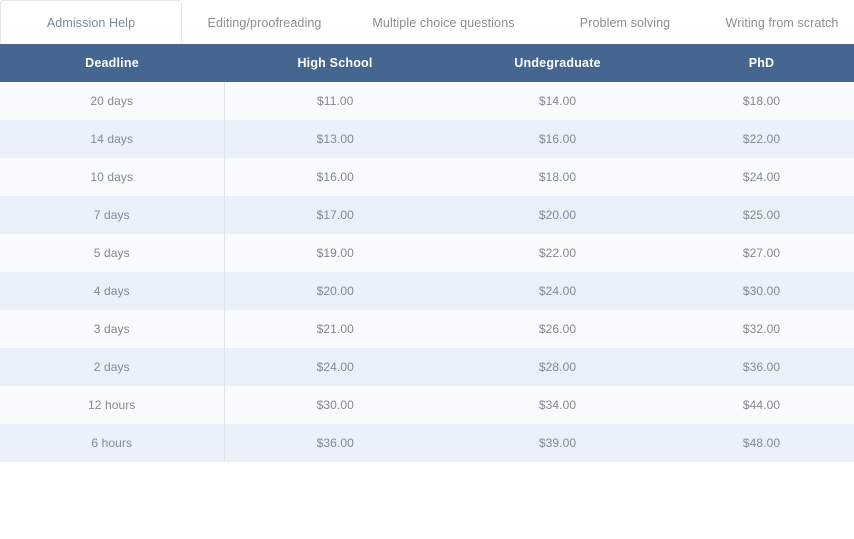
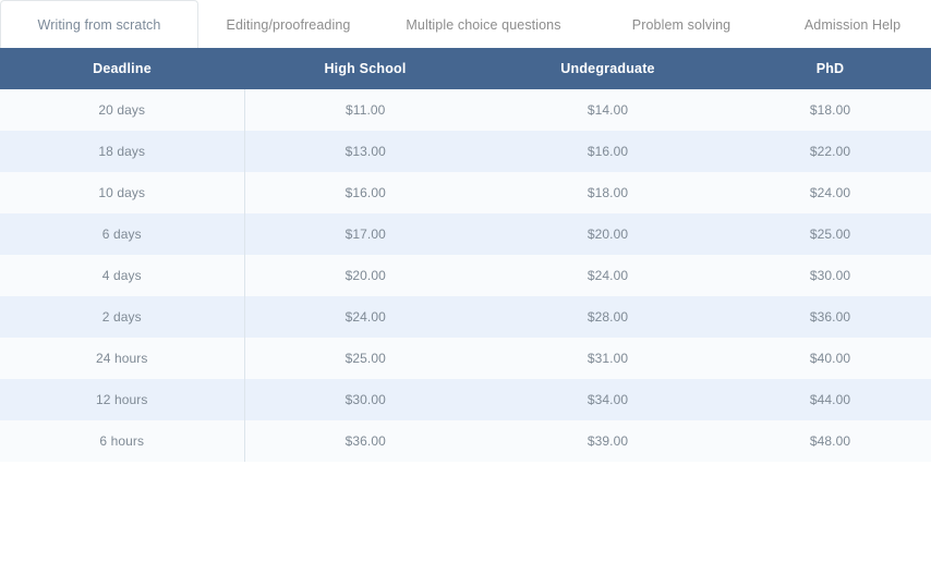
- Admission Help
+ Writing from scratch
  Editing/proofreading
  Multiple choice questions
  Problem solving
- Writing from scratch
+ Admission Help
  Deadline	High School	Undegraduate	PhD
  20 days	$11.00	$14.00	$18.00
- 14 days	$13.00	$16.00	$22.00
+ 18 days	$13.00	$16.00	$22.00
  10 days	$16.00	$18.00	$24.00
- 7 days	$17.00	$20.00	$25.00
+ 6 days	$17.00	$20.00	$25.00
- 5 days	$19.00	$22.00	$27.00
  4 days	$20.00	$24.00	$30.00
- 3 days	$21.00	$26.00	$32.00
  2 days	$24.00	$28.00	$36.00
+ 24 hours	$25.00	$31.00	$40.00
  12 hours	$30.00	$34.00	$44.00
  6 hours	$36.00	$39.00	$48.00
